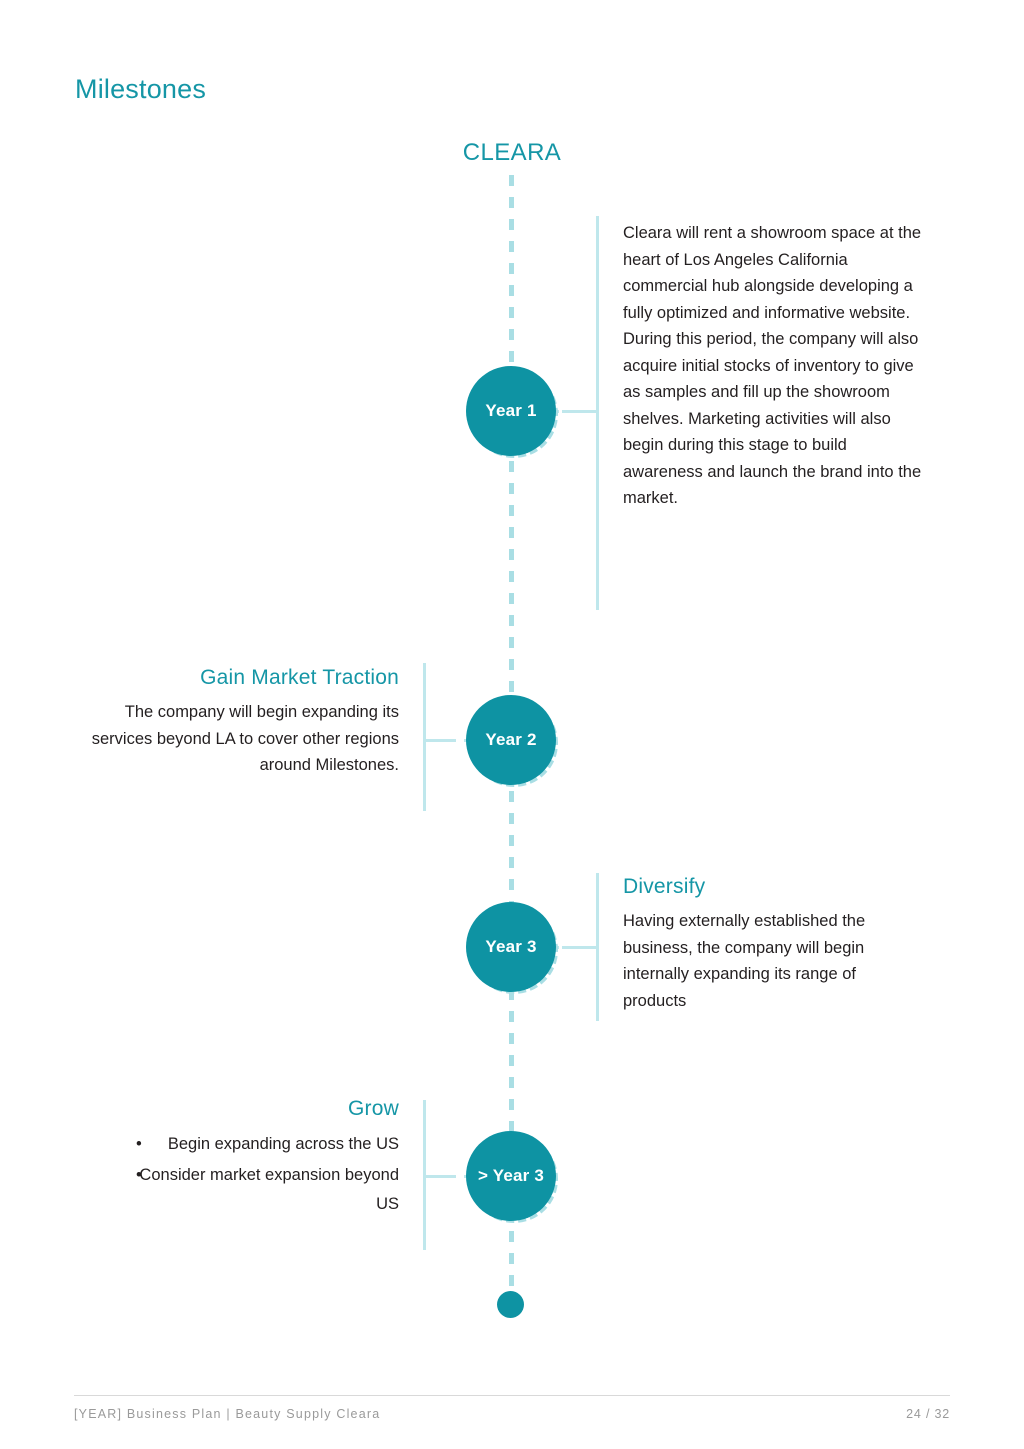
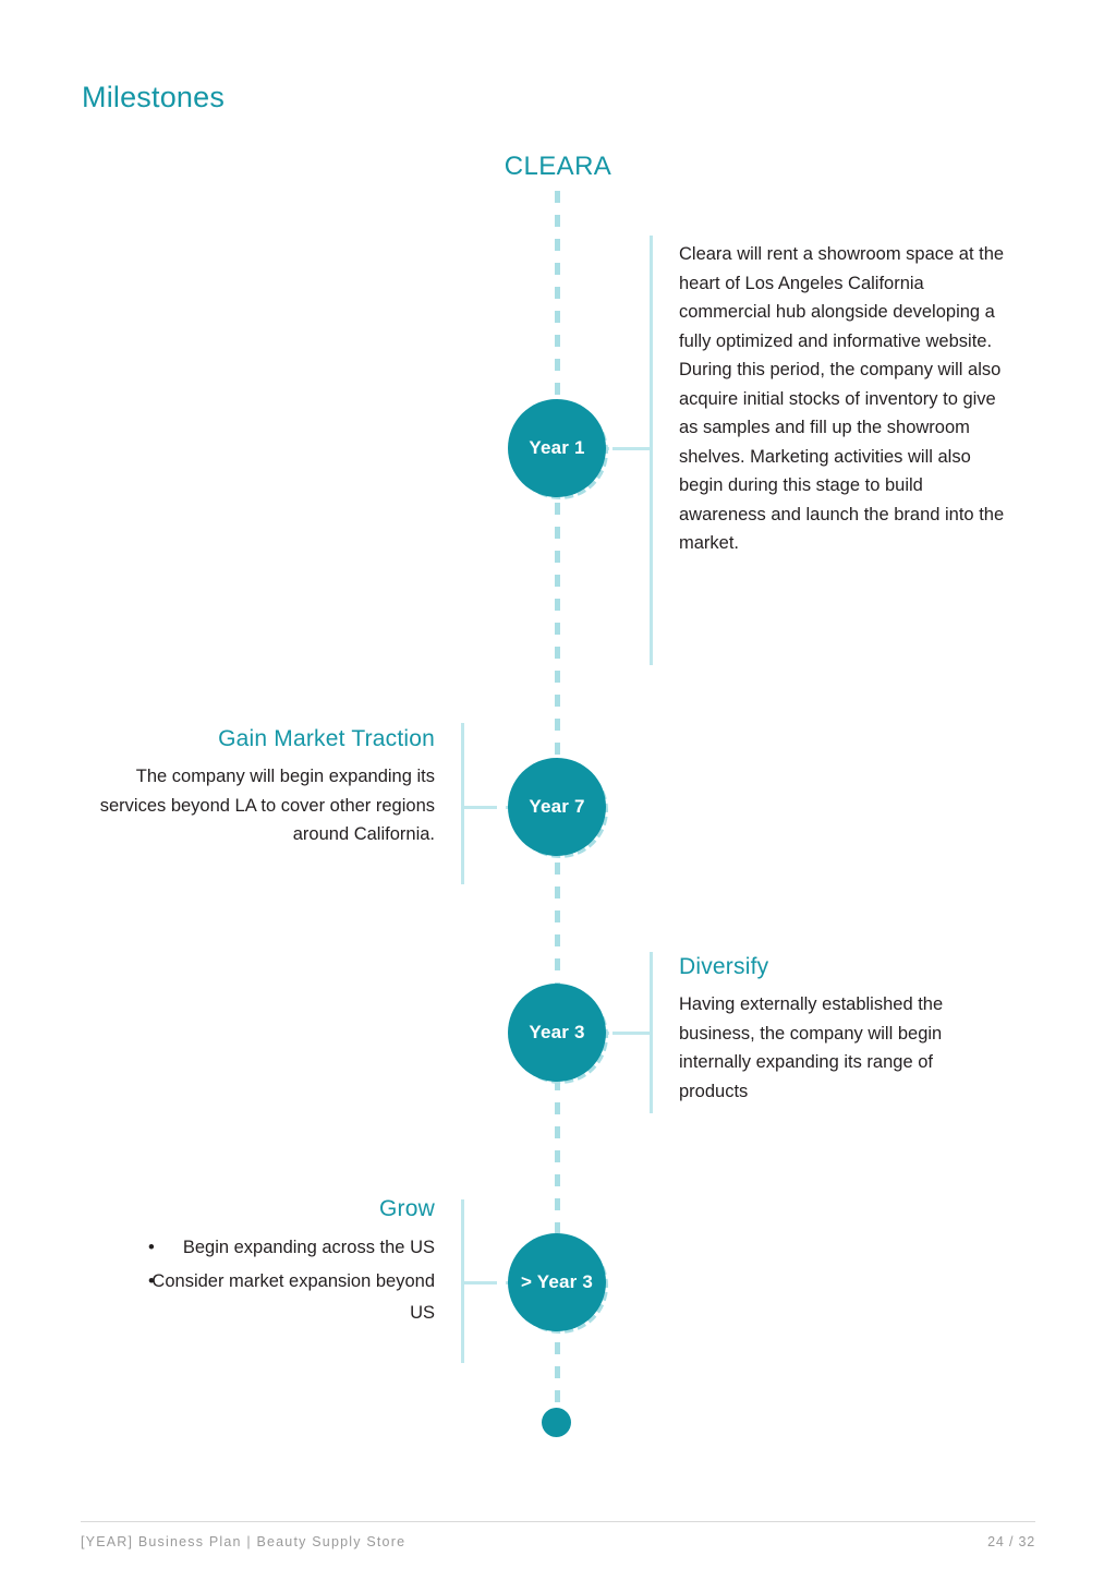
  Milestones
  CLEARA
  Year 1
- Year 2
+ Year 7
  Year 3
  > Year 3
  Cleara will rent a showroom space at the heart of Los Angeles California commercial hub alongside developing a fully optimized and informative website. During this period, the company will also acquire initial stocks of inventory to give as samples and fill up the showroom shelves. Marketing activities will also begin during this stage to build awareness and launch the brand into the market.
  Gain Market Traction
- The company will begin expanding its services beyond LA to cover other regions around Milestones.
+ The company will begin expanding its services beyond LA to cover other regions around California.
  Diversify
  Having externally established the business, the company will begin internally expanding its range of products
  Grow
  •
  Begin expanding across the US
  •
  Consider market expansion beyond US
- [YEAR] Business Plan | Beauty Supply Cleara
+ [YEAR] Business Plan | Beauty Supply Store
  24 / 32
